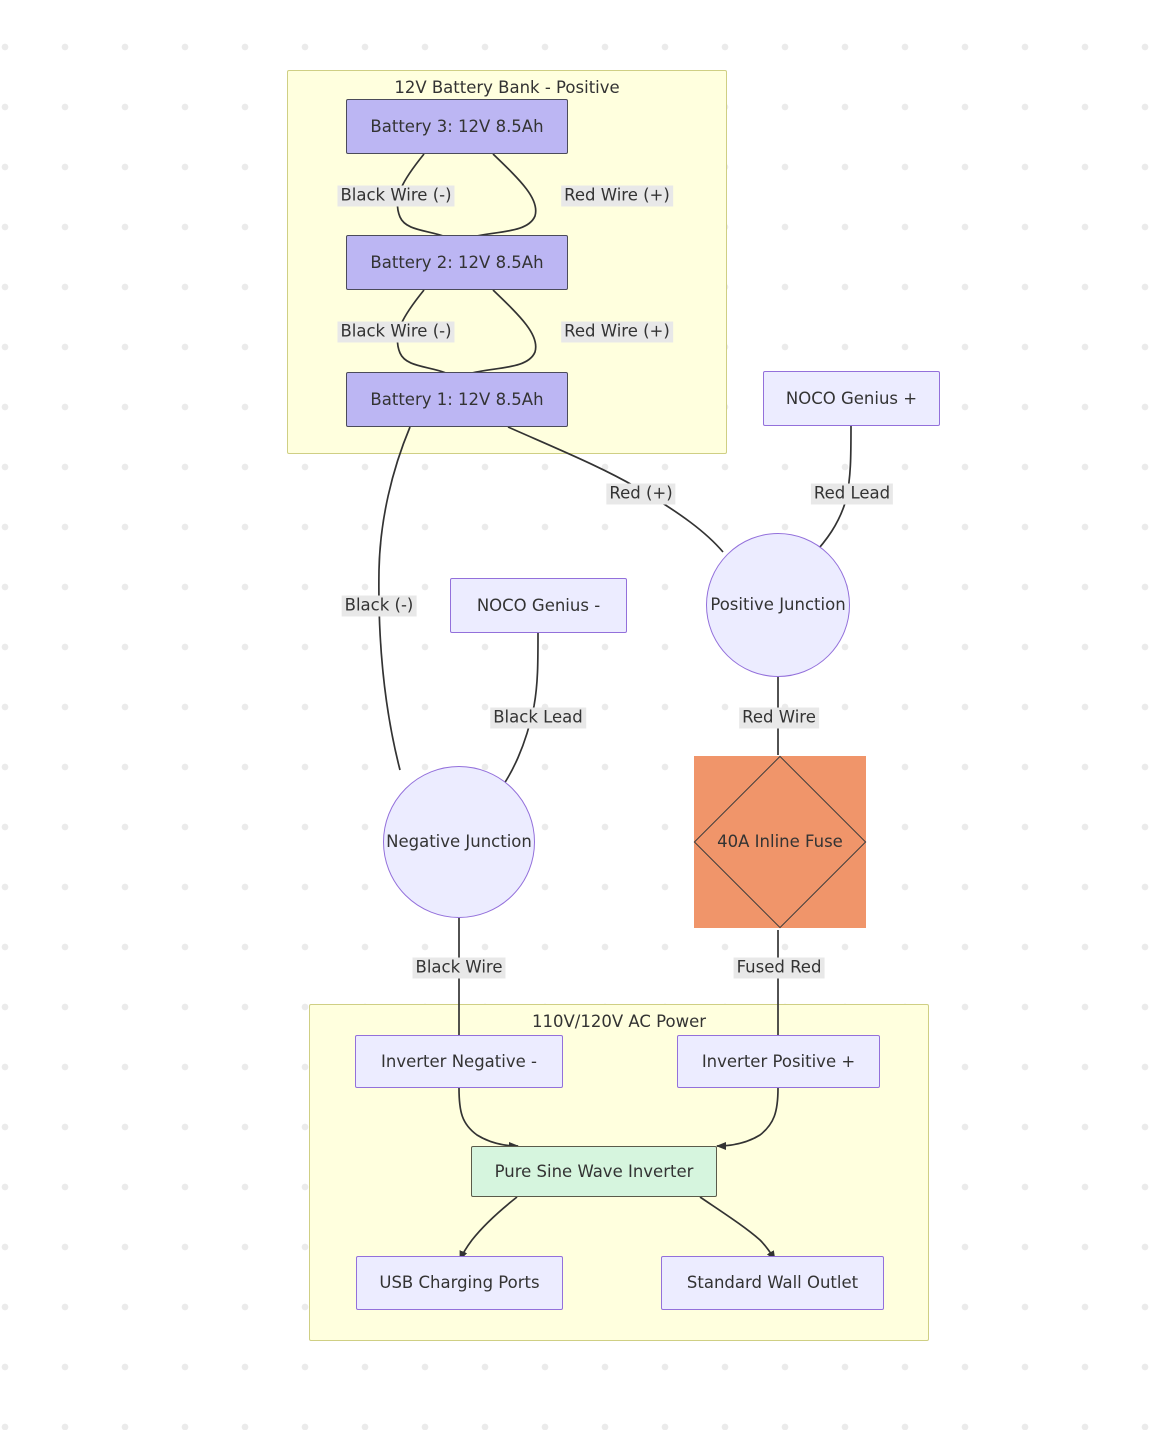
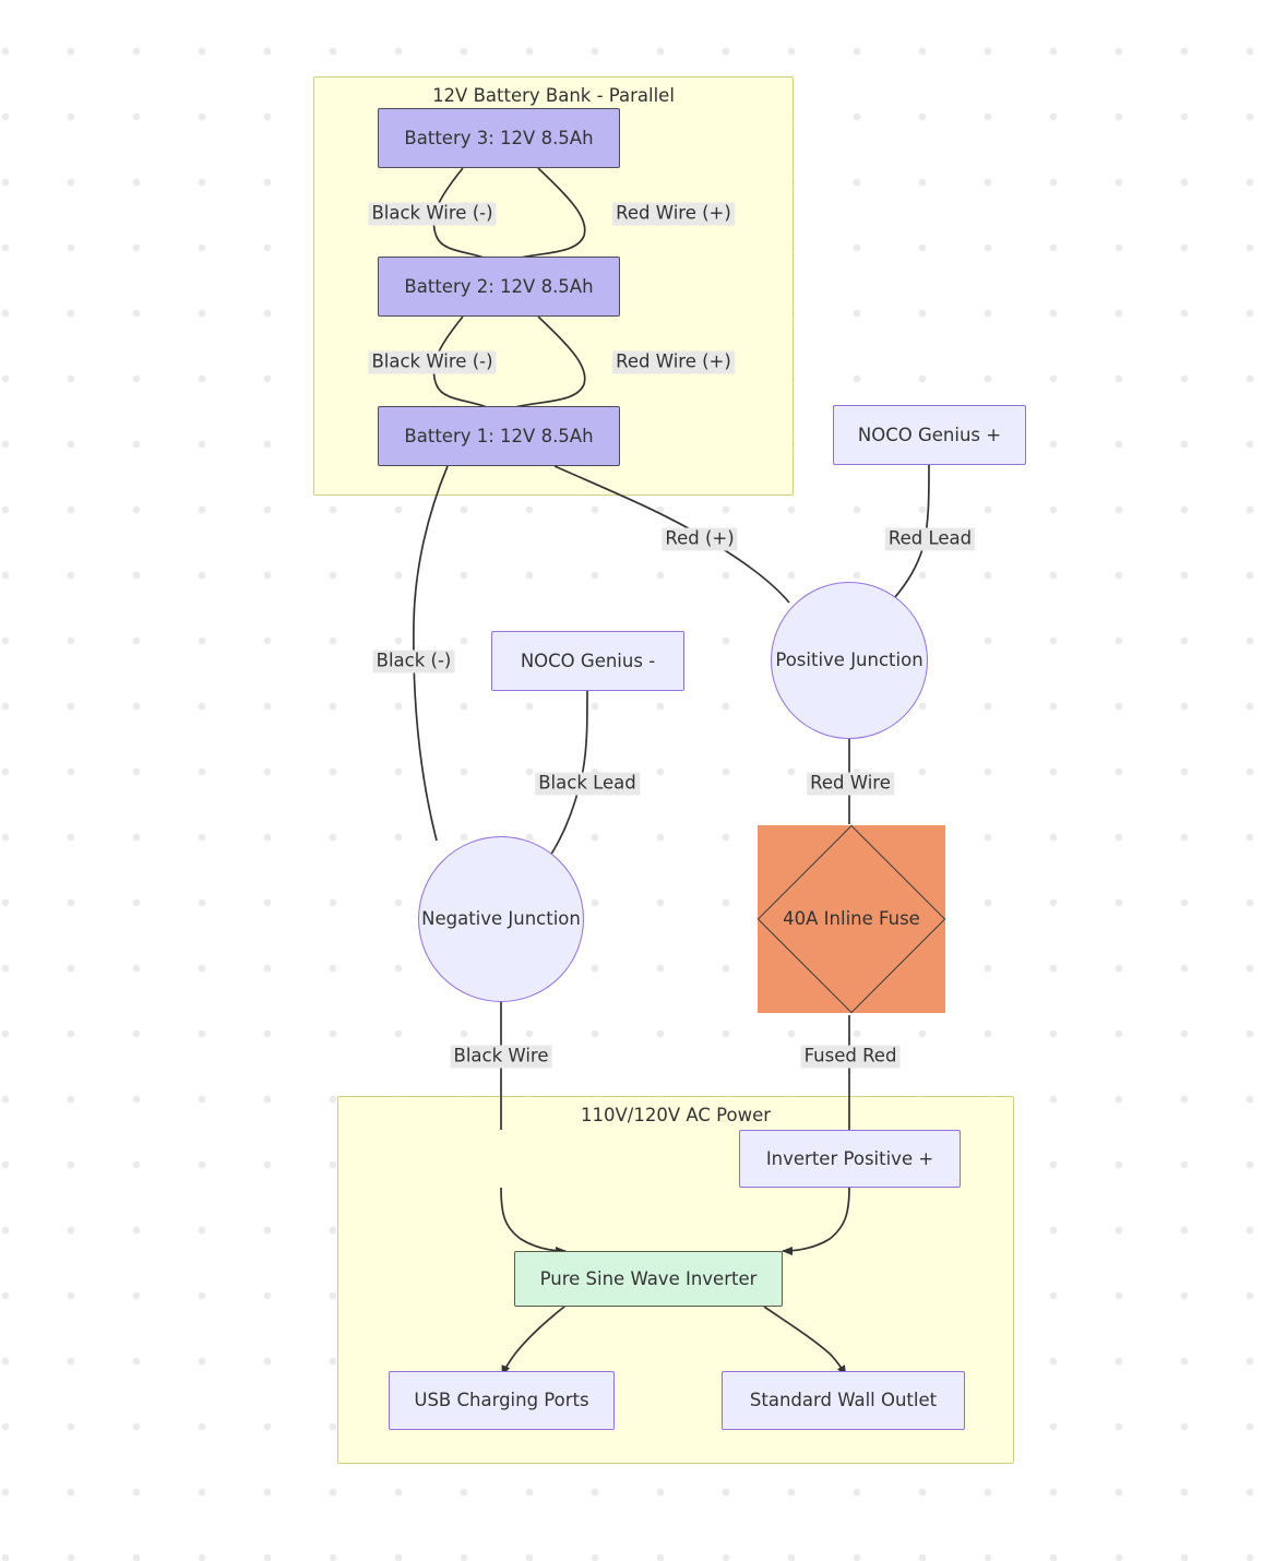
- 12V Battery Bank - Positive
+ 12V Battery Bank - Parallel
  110V/120V AC Power
  Battery 3: 12V 8.5Ah
  Battery 2: 12V 8.5Ah
  Battery 1: 12V 8.5Ah
  NOCO Genius +
  NOCO Genius -
  Positive Junction
  Negative Junction
  40A Inline Fuse
- Inverter Negative -
  Inverter Positive +
  Pure Sine Wave Inverter
  USB Charging Ports
  Standard Wall Outlet
  Black Wire (-)
  Red Wire (+)
  Black Wire (-)
  Red Wire (+)
  Red (+)
  Red Lead
  Black (-)
  Black Lead
  Red Wire
  Black Wire
  Fused Red
